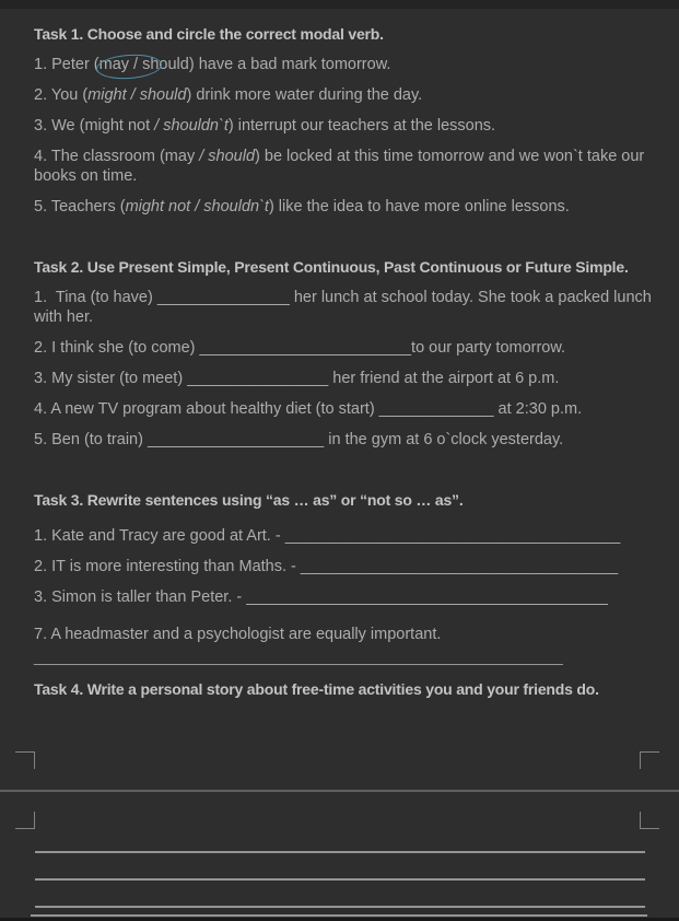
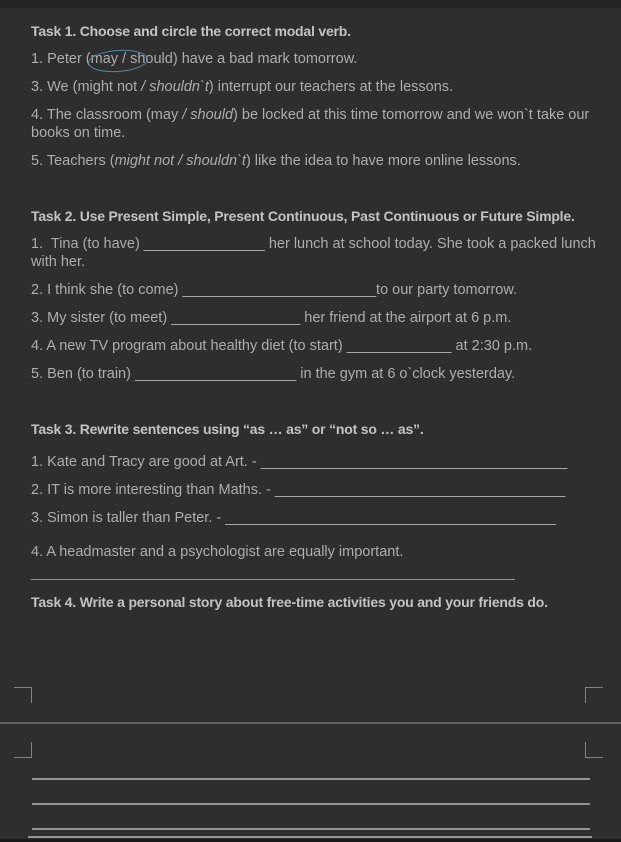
  Task 1. Choose and circle the correct modal verb.
  1. Peter (may / should) have a bad mark tomorrow.
- 2. You (might / should) drink more water during the day.
  3. We (might not / shouldn`t) interrupt our teachers at the lessons.
  4. The classroom (may / should) be locked at this time tomorrow and we won`t take our books on time.
  5. Teachers (might not / shouldn`t) like the idea to have more online lessons.
  Task 2. Use Present Simple, Present Continuous, Past Continuous or Future Simple.
  1. Tina (to have) _______________ her lunch at school today. She took a packed lunch with her.
  2. I think she (to come) ________________________to our party tomorrow.
  3. My sister (to meet) ________________ her friend at the airport at 6 p.m.
  4. A new TV program about healthy diet (to start) _____________ at 2:30 p.m.
  5. Ben (to train) ____________________ in the gym at 6 o`clock yesterday.
  Task 3. Rewrite sentences using “as … as” or “not so … as”.
  1. Kate and Tracy are good at Art. - ______________________________________
  2. IT is more interesting than Maths. - ____________________________________
  3. Simon is taller than Peter. - _________________________________________
- 7. A headmaster and a psychologist are equally important.
+ 4. A headmaster and a psychologist are equally important.
  ____________________________________________________________
  Task 4. Write a personal story about free-time activities you and your friends do.
